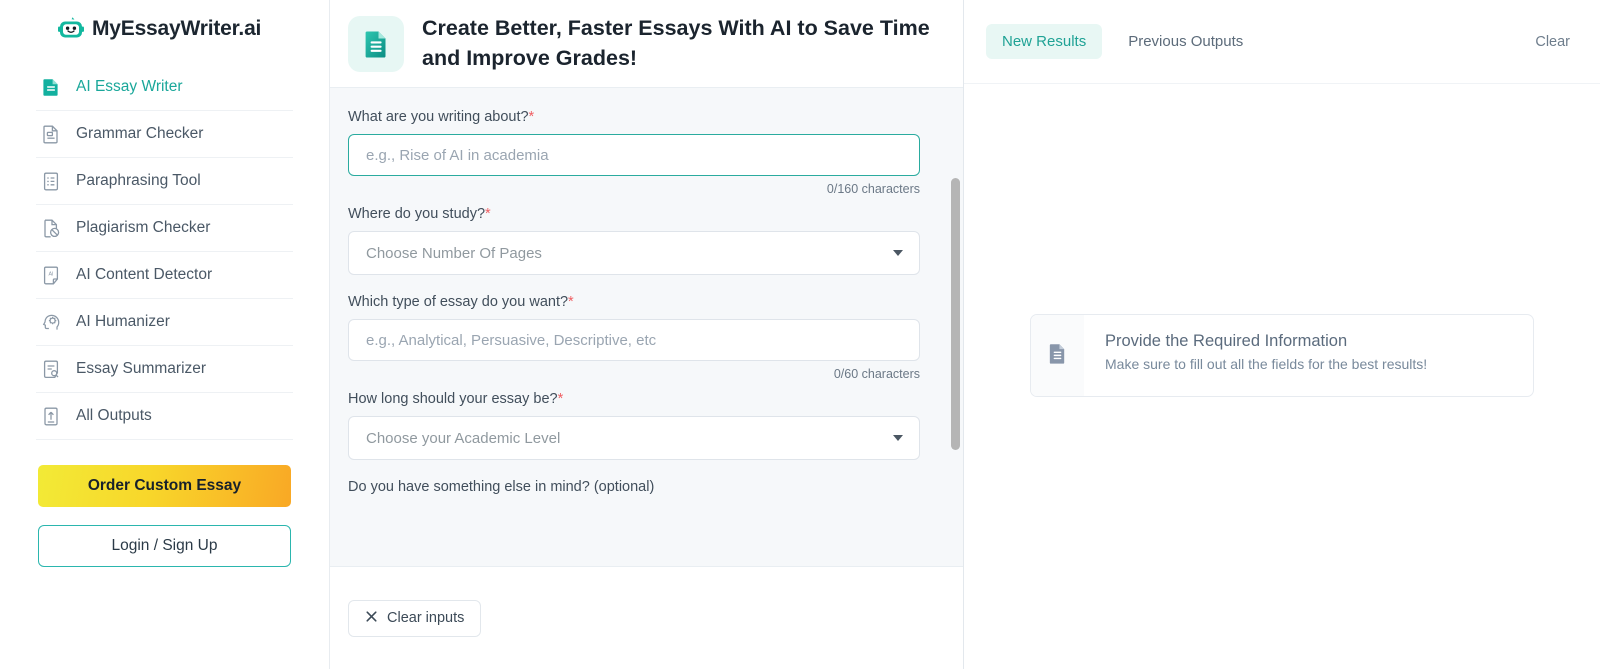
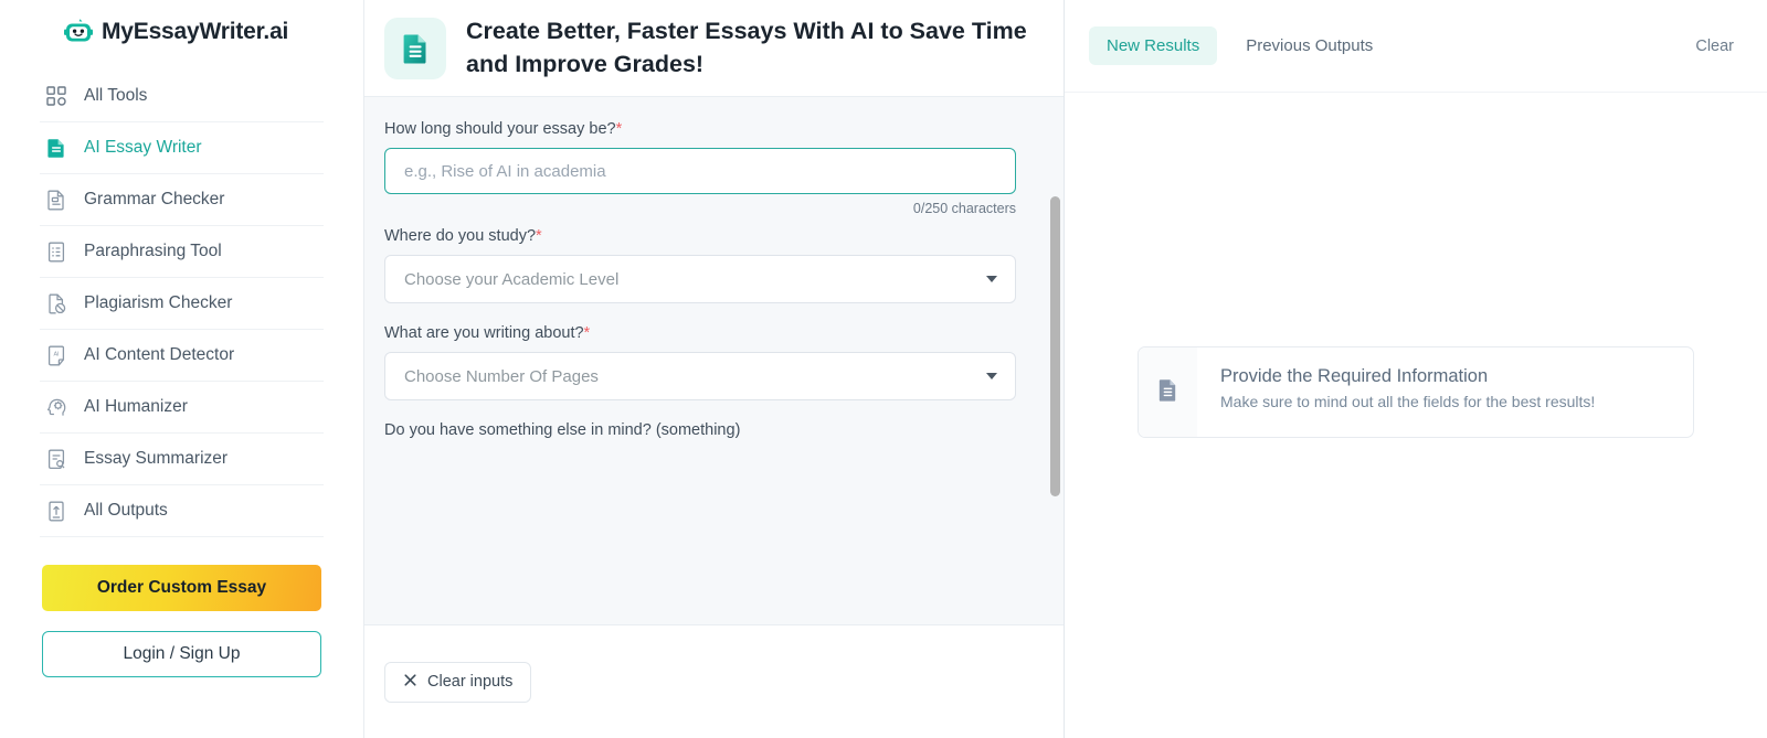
  MyEssayWriter.ai
+ All Tools
  AI Essay Writer
  Grammar Checker
  Paraphrasing Tool
  Plagiarism Checker
  AI Content Detector
  AI Humanizer
  Essay Summarizer
  All Outputs
  Order Custom Essay
  Login / Sign Up
  Create Better, Faster Essays With AI to Save Time and Improve Grades!
- What are you writing about?* e.g., Rise of AI in academia
+ How long should your essay be?* e.g., Rise of AI in academia
- 0/160 characters
+ 0/250 characters
  Where do you study?*
- Choose Number Of Pages
+ Choose your Academic Level
- Which type of essay do you want?* e.g., Analytical, Persuasive, Descriptive, etc
- 0/60 characters
- How long should your essay be?*
+ What are you writing about?*
- Choose your Academic Level
+ Choose Number Of Pages
- Do you have something else in mind? (optional)
+ Do you have something else in mind? (something)
  Clear inputs
  New Results
  Previous Outputs
  Clear
  Provide the Required Information
- Make sure to fill out all the fields for the best results!
+ Make sure to mind out all the fields for the best results!
